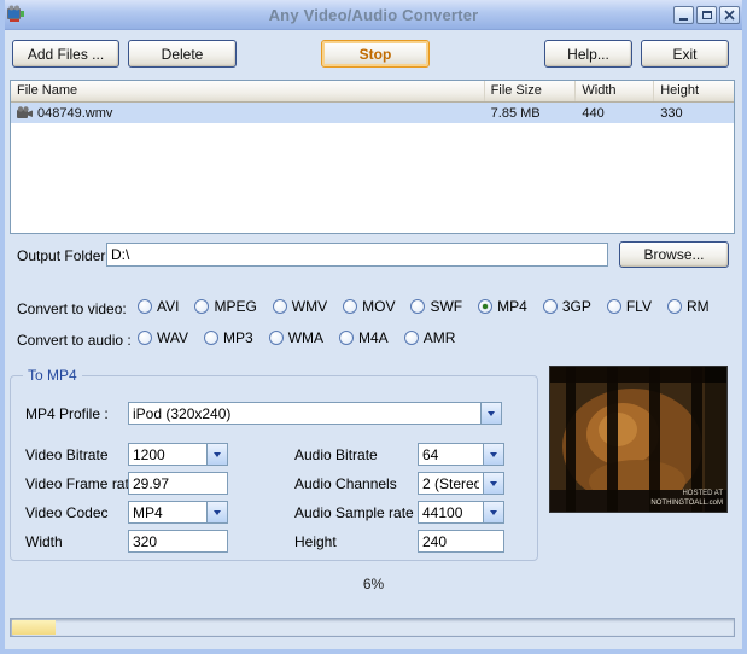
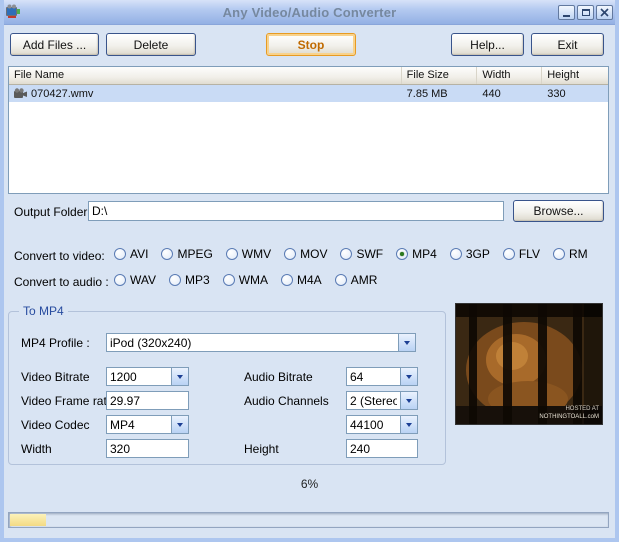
  Any Video/Audio Converter
  Add Files ...
  Delete
  Stop
  Help...
  Exit
  File Name
  File Size
  Width
  Height
- 048749.wmv
+ 070427.wmv
  7.85 MB
  440
  330
  Output Folder
  D:\
  Browse...
  Convert to video:
  AVI
  MPEG
  WMV
  MOV
  SWF
  MP4
  3GP
  FLV
  RM
  Convert to audio :
  WAV
  MP3
  WMA
  M4A
  AMR
  To MP4
  MP4 Profile :
  iPod (320x240)
  Video Bitrate
  1200
  Audio Bitrate
  64
  Video Frame ra
  29.97
  Audio Channels
  2 (Stereo
  Video Codec
  MP4
- Audio Sample rate
  44100
  Width
  320
  Height
  240
  6%
